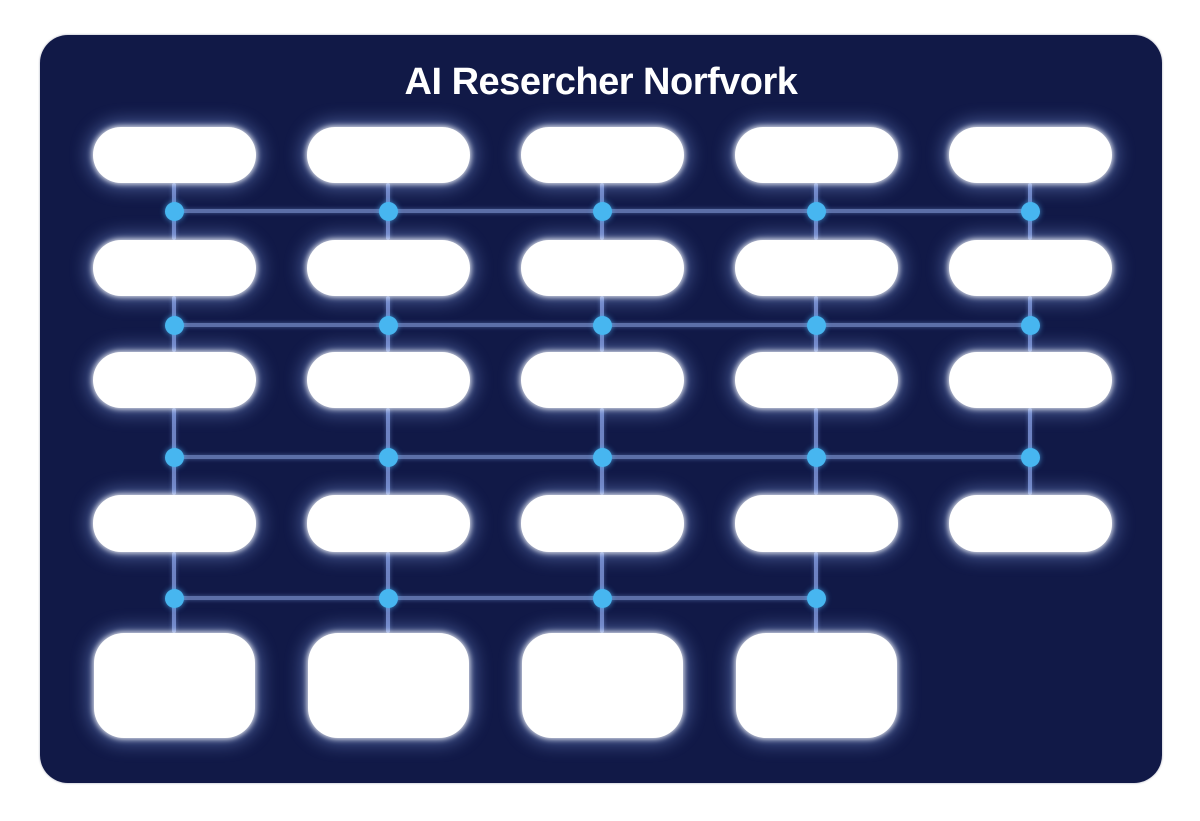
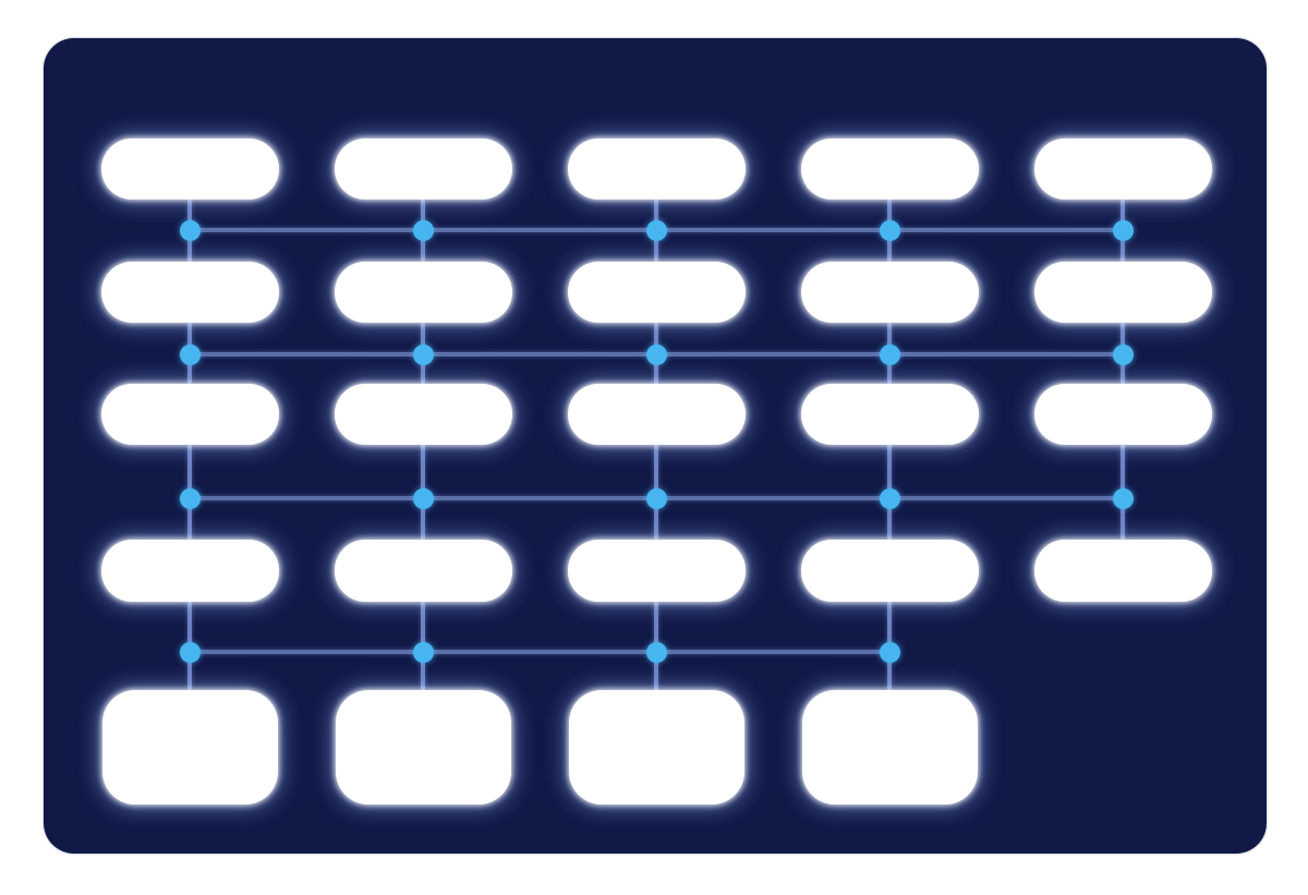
- AI Resercher Norfvork
